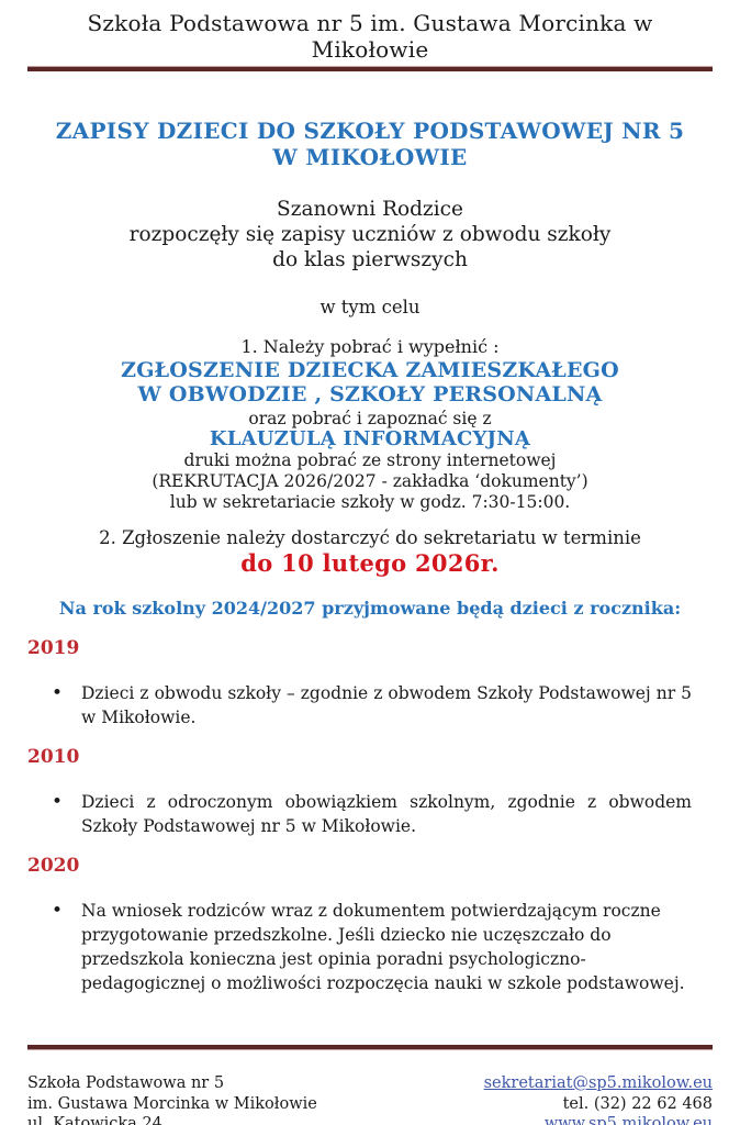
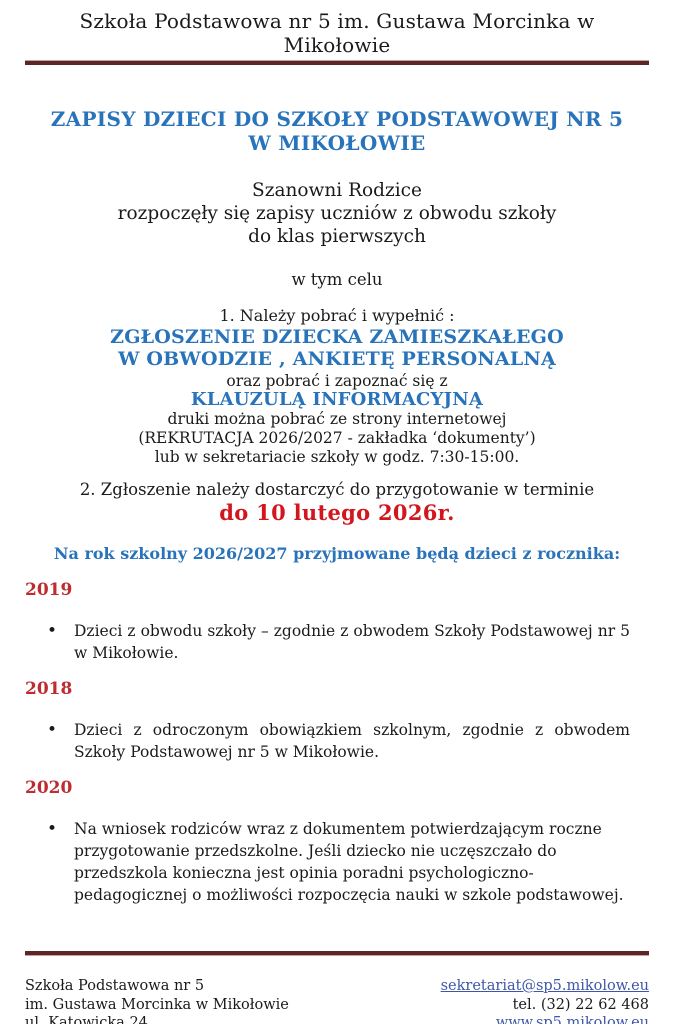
  Szkoła Podstawowa nr 5 im. Gustawa Morcinka w Mikołowie
  ZAPISY DZIECI DO SZKOŁY PODSTAWOWEJ NR 5
  W MIKOŁOWIE
  Szanowni Rodzice
  rozpoczęły się zapisy uczniów z obwodu szkoły
  do klas pierwszych
  w tym celu
  1. Należy pobrać i wypełnić :
  ZGŁOSZENIE DZIECKA ZAMIESZKAŁEGO
- W OBWODZIE , SZKOŁY PERSONALNĄ
+ W OBWODZIE , ANKIETĘ PERSONALNĄ
  oraz pobrać i zapoznać się z
  KLAUZULĄ INFORMACYJNĄ
  druki można pobrać ze strony internetowej
  (REKRUTACJA 2026/2027 - zakładka ‘dokumenty’)
  lub w sekretariacie szkoły w godz. 7:30-15:00.
- 2. Zgłoszenie należy dostarczyć do sekretariatu w terminie
+ 2. Zgłoszenie należy dostarczyć do przygotowanie w terminie
  do 10 lutego 2026r.
- Na rok szkolny 2024/2027 przyjmowane będą dzieci z rocznika:
+ Na rok szkolny 2026/2027 przyjmowane będą dzieci z rocznika:
  2019
  Dzieci z obwodu szkoły – zgodnie z obwodem Szkoły Podstawowej nr 5 w Mikołowie.
- 2010
+ 2018
  Dzieci z odroczonym obowiązkiem szkolnym, zgodnie z obwodem Szkoły Podstawowej nr 5 w Mikołowie.
  2020
  Na wniosek rodziców wraz z dokumentem potwierdzającym roczne przygotowanie przedszkolne. Jeśli dziecko nie uczęszczało do przedszkola konieczna jest opinia poradni psychologiczno-pedagogicznej o możliwości rozpoczęcia nauki w szkole podstawowej.
  Szkoła Podstawowa nr 5
  im. Gustawa Morcinka w Mikołowie
  ul. Katowicka 24
  sekretariat@sp5.mikolow.eu
  tel. (32) 22 62 468
  www.sp5.mikolow.eu
